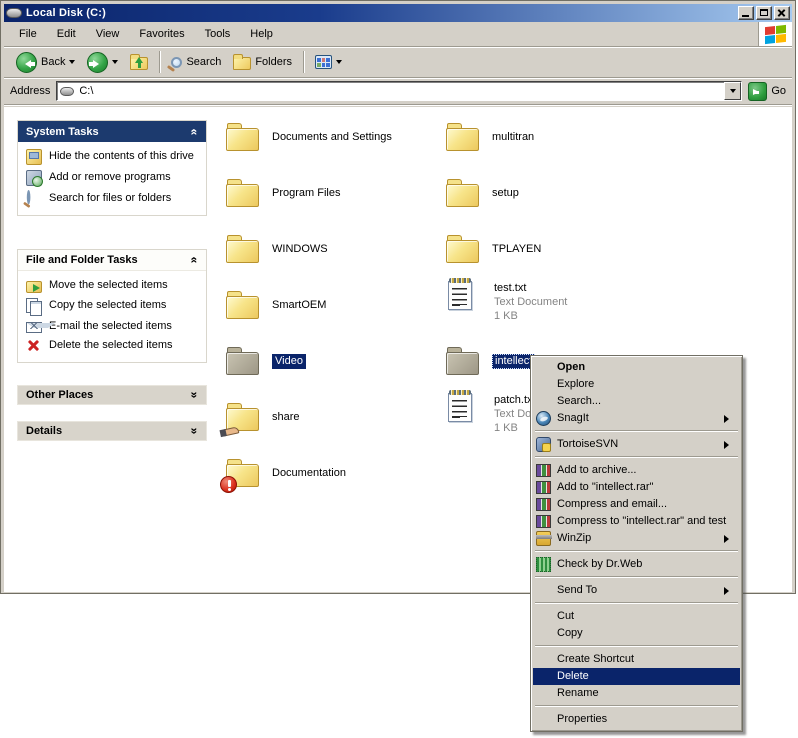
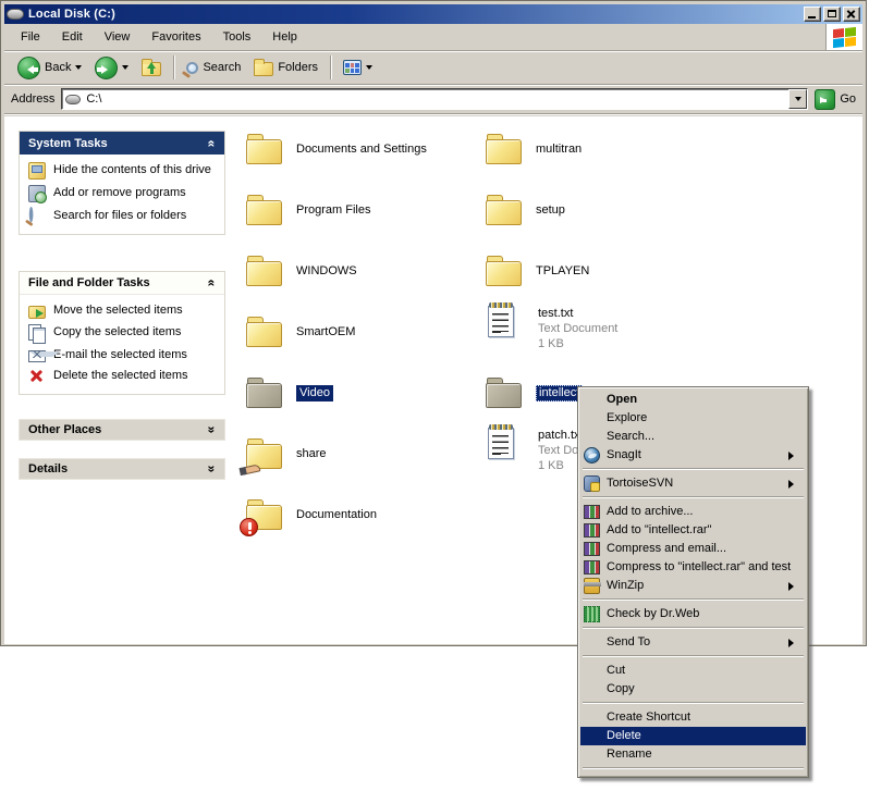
  Local Disk (C:)
  File
  Edit
  View
  Favorites
  Tools
  Help
  Back
  Search
  Folders
  Address
  C:\
  Go
  System Tasks
  Hide the contents of this drive
  Add or remove programs
  Search for files or folders
  File and Folder Tasks
  Move the selected items
  Copy the selected items
  -mail the selected items
  Delete the selected items
  Other Places
  Details
  Documents and Settings
  Program Files
  WINDOWS
  SmartOEM
  Video
  share
  Documentation
  multitran
  setup
  TPLAYEN
  test.txt
  Text Document
  1 KB
  intellec
  patch.t
  1 KB
  Open
  Explore
  Search...
  SnagIt
  TortoiseSVN
  Add to archive...
  Add to "intellect.rar"
  Compress and email...
  Compress to "intellect.rar" and test
  WinZip
  Check by Dr.Web
  Send To
  Cut
  Copy
  Create Shortcut
  Delete
  Rename
- Properties
